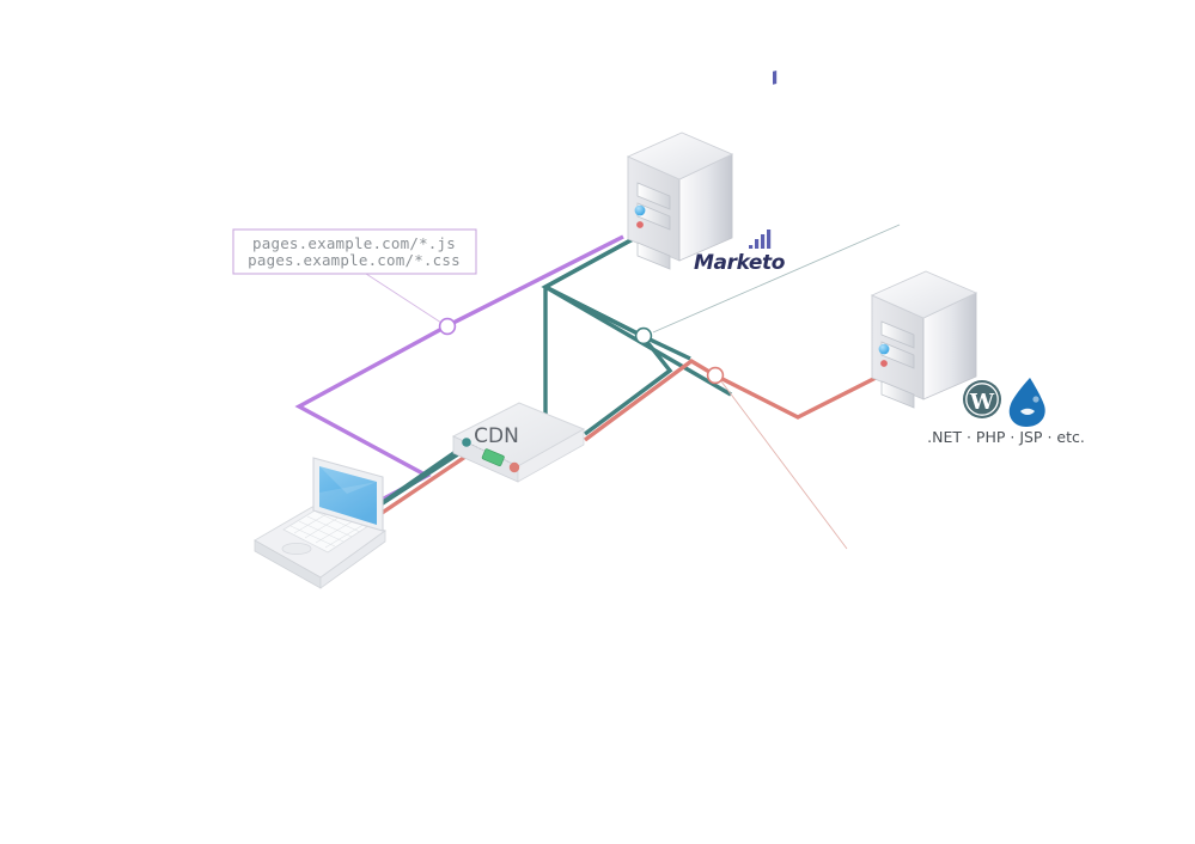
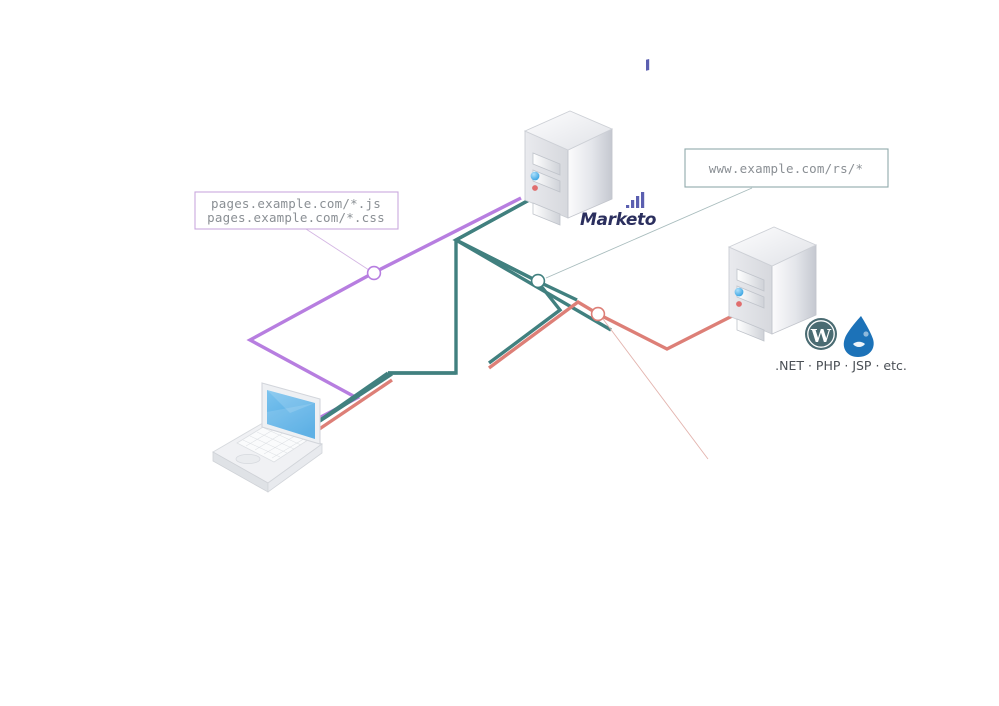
- CDN
  Marketo
  ·
  W
  .NET · PHP · JSP · etc.
  pages.example.com/*.js
  pages.example.com/*.css
+ www.example.com/rs/*
